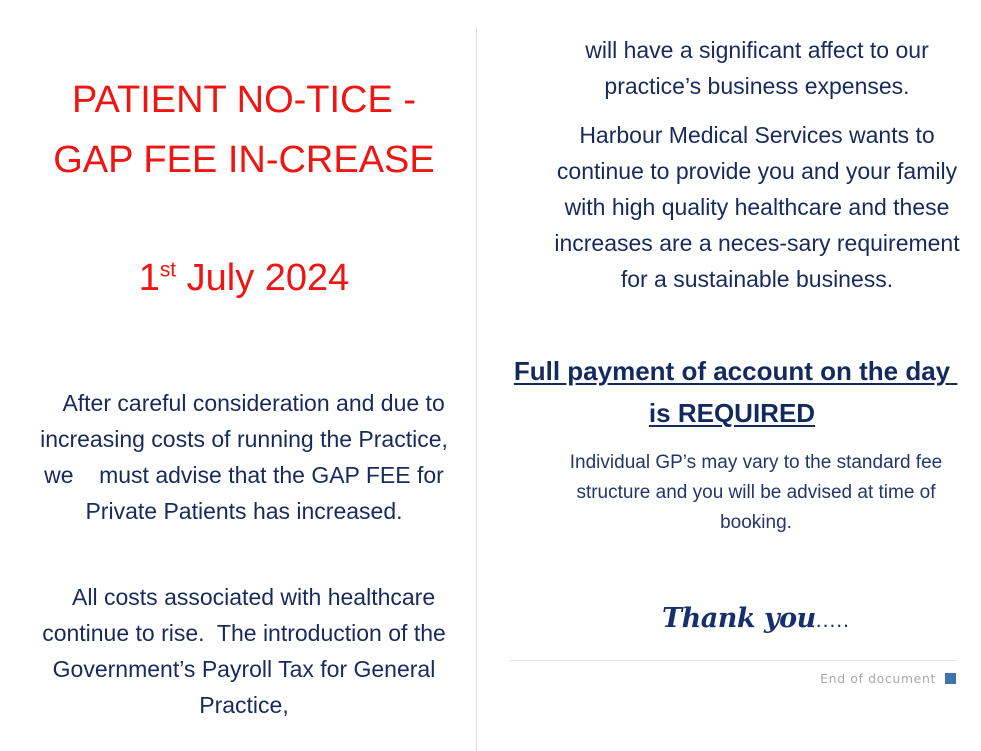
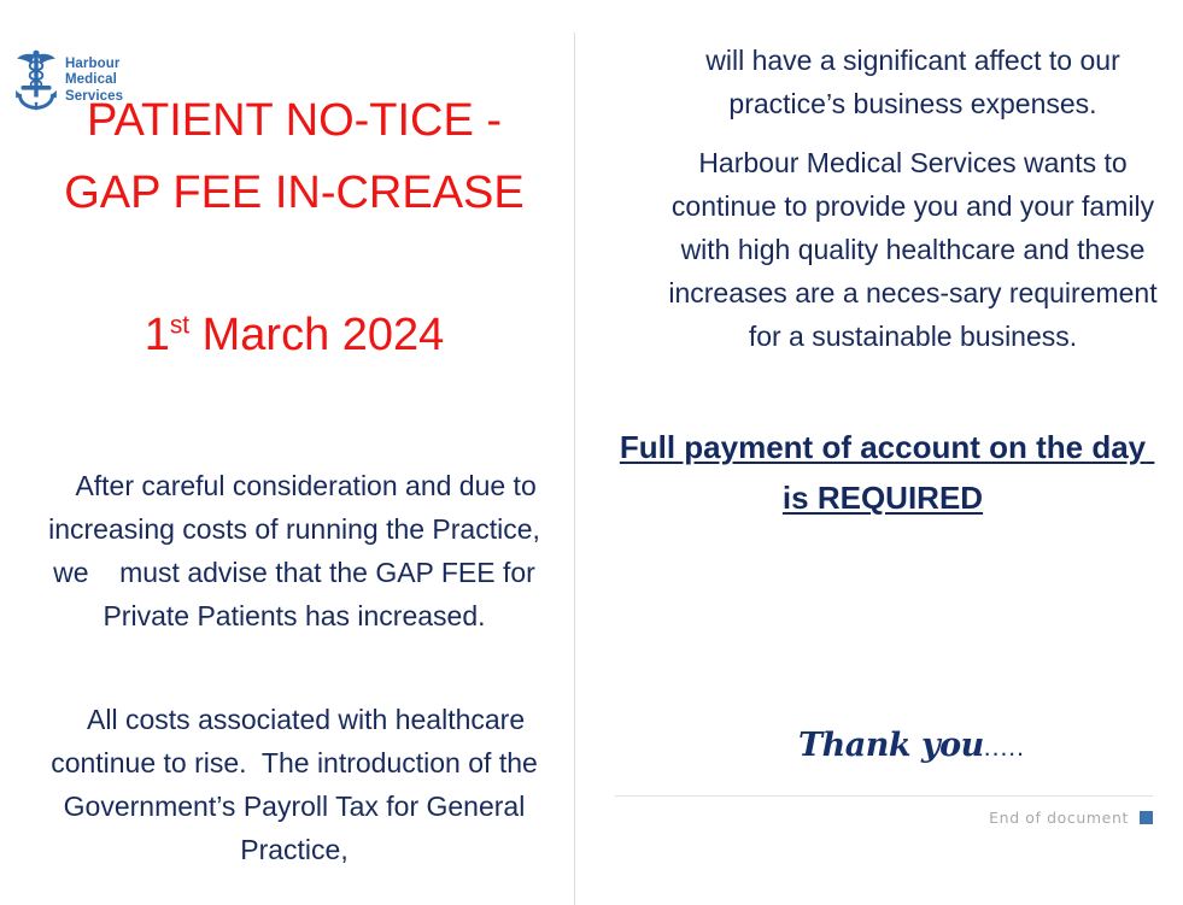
+ Harbour
+ Medical
+ Services
  PATIENT NO-TICE - GAP FEE IN-CREASE
- 1st July 2024
+ 1st March 2024
  After careful consideration and due to increasing costs of running the Practice, we must advise that the GAP FEE for Private Patients has increased.
  All costs associated with healthcare continue to rise. The introduction of the Government’s Payroll Tax for General Practice,
  will have a significant affect to our practice’s business expenses.
  Harbour Medical Services wants to continue to provide you and your family with high quality healthcare and these increases are a neces-sary requirement for a sustainable business.
  Full payment of account on the day is REQUIRED
- Individual GP’s may vary to the standard fee structure and you will be advised at time of booking.
  Thank you.....
  End of document
